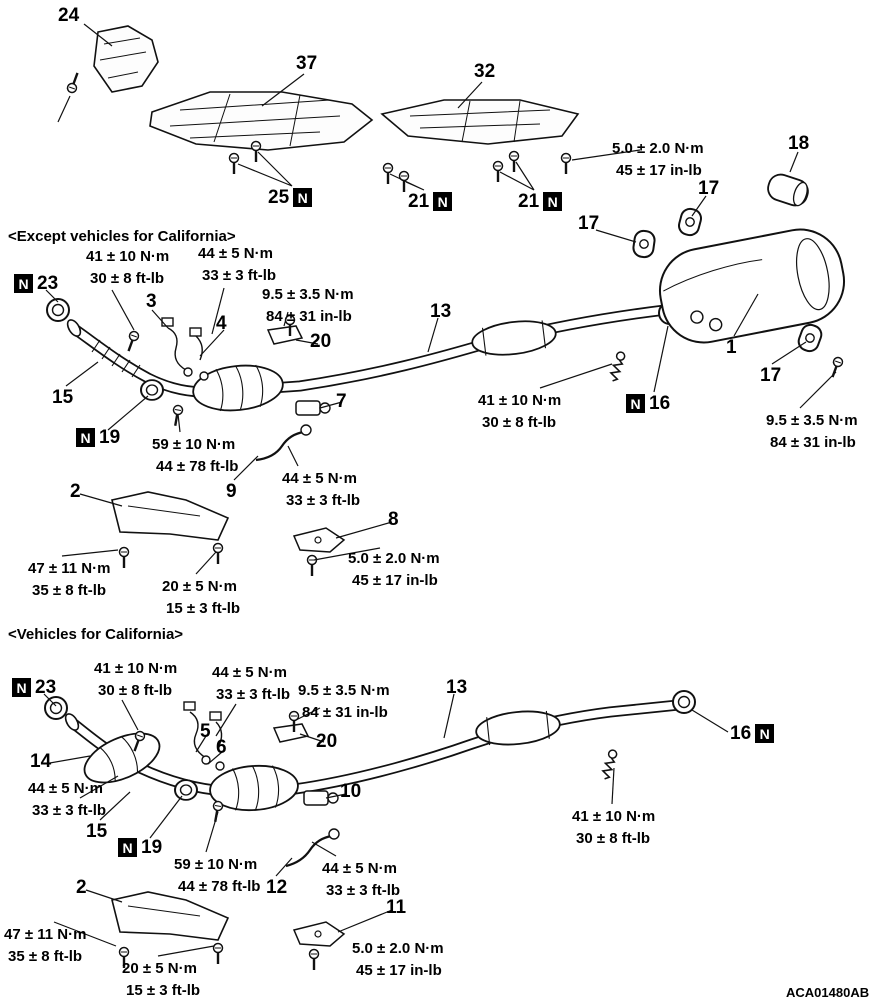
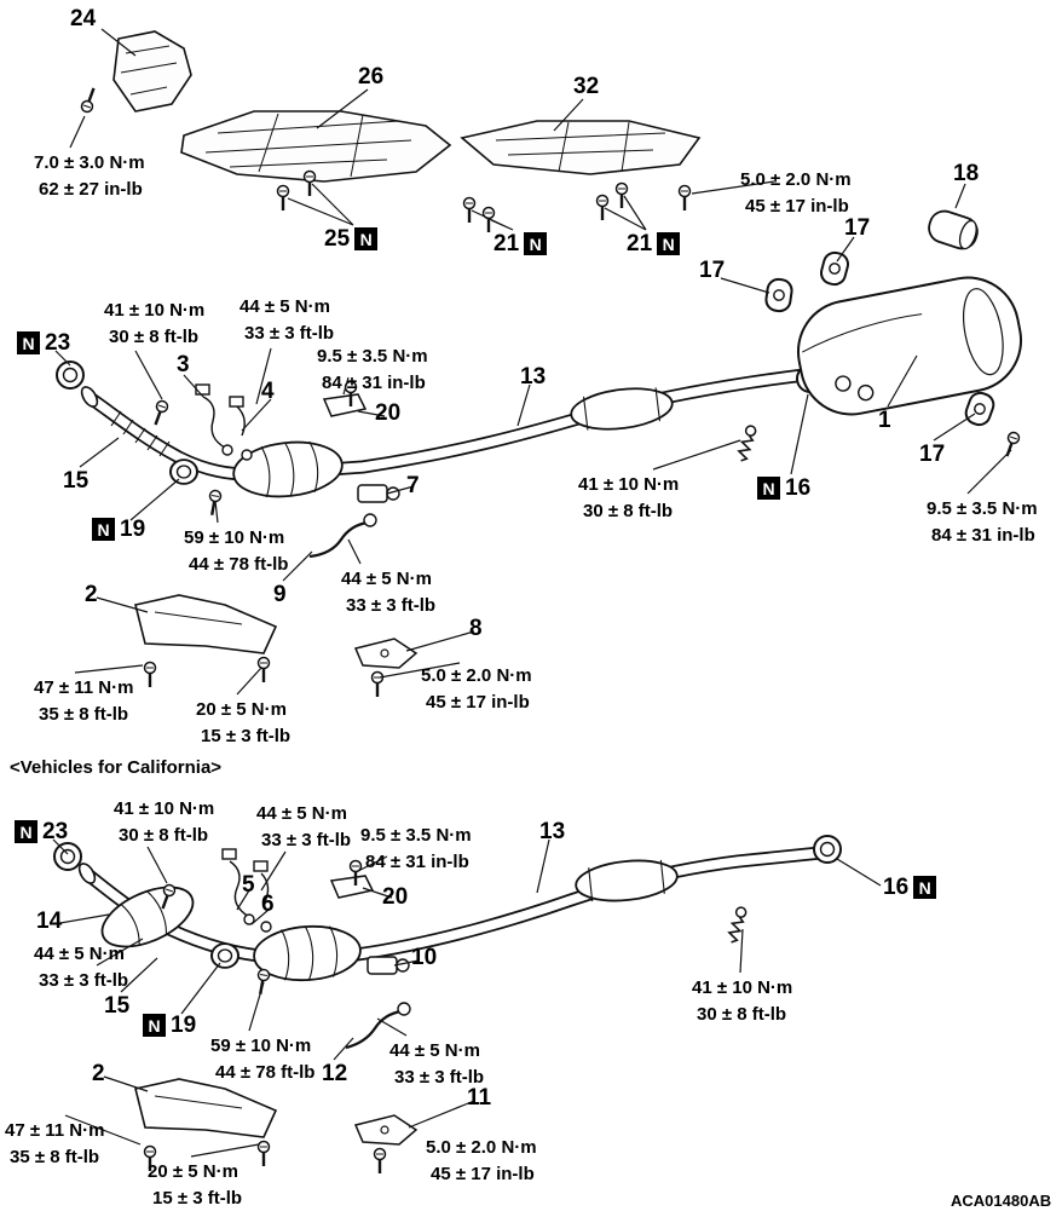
- <Except vehicles for California>
  <Vehicles for California>
  ACA01480AB
  24
- 37
+ 26
  32
  18
  25
  N
  21
  N
  21
  N
  17
  17
  N
  23
  3
  4
  20
  13
  1
  17
  15
  N
  19
  7
  9
  N
  16
  2
  8
  N
  23
  5
  6
  20
  13
  16
  N
  14
  15
  N
  19
  10
  12
  2
  11
+ 7.0 ± 3.0 N·m
+ 62 ± 27 in-lb
  5.0 ± 2.0 N·m
  45 ± 17 in-lb
  41 ± 10 N·m
  30 ± 8 ft-lb
  44 ± 5 N·m
  33 ± 3 ft-lb
  9.5 ± 3.5 N·m
  84 ± 31 in-lb
  59 ± 10 N·m
  44 ± 78 ft-lb
  44 ± 5 N·m
  33 ± 3 ft-lb
  41 ± 10 N·m
  30 ± 8 ft-lb
  9.5 ± 3.5 N·m
  84 ± 31 in-lb
  5.0 ± 2.0 N·m
  45 ± 17 in-lb
  47 ± 11 N·m
  35 ± 8 ft-lb
  20 ± 5 N·m
  15 ± 3 ft-lb
  41 ± 10 N·m
  30 ± 8 ft-lb
  44 ± 5 N·m
  33 ± 3 ft-lb
  9.5 ± 3.5 N·m
  84 ± 31 in-lb
  44 ± 5 N·m
  33 ± 3 ft-lb
  59 ± 10 N·m
  44 ± 78 ft-lb
  44 ± 5 N·m
  33 ± 3 ft-lb
  41 ± 10 N·m
  30 ± 8 ft-lb
  47 ± 11 N·m
  35 ± 8 ft-lb
  5.0 ± 2.0 N·m
  45 ± 17 in-lb
  20 ± 5 N·m
  15 ± 3 ft-lb
